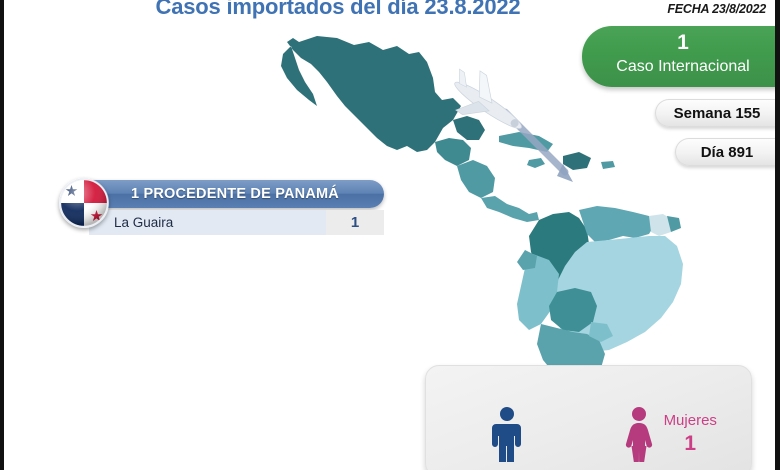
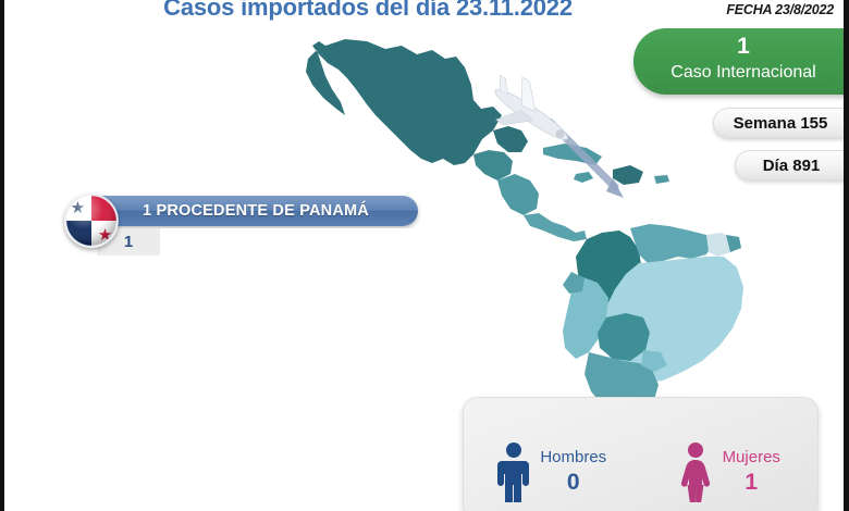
- Casos importados del día 23.8.2022
+ Casos importados del día 23.11.2022
  FECHA 23/8/2022
  1
  Caso Internacional
  Semana 155
  Día 891
  1 PROCEDENTE DE PANAMÁ
- La Guaira
  1
+ Hombres
+ 0
  Mujeres
  1
